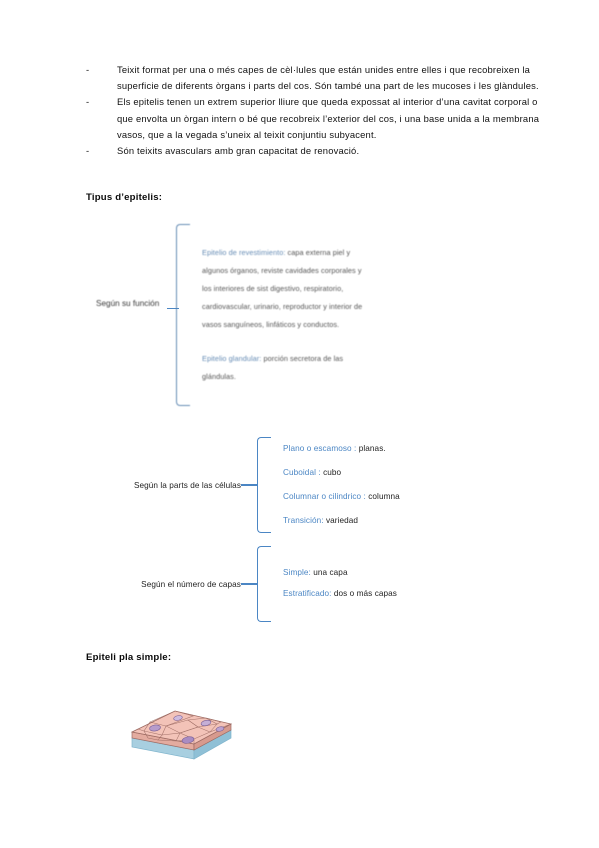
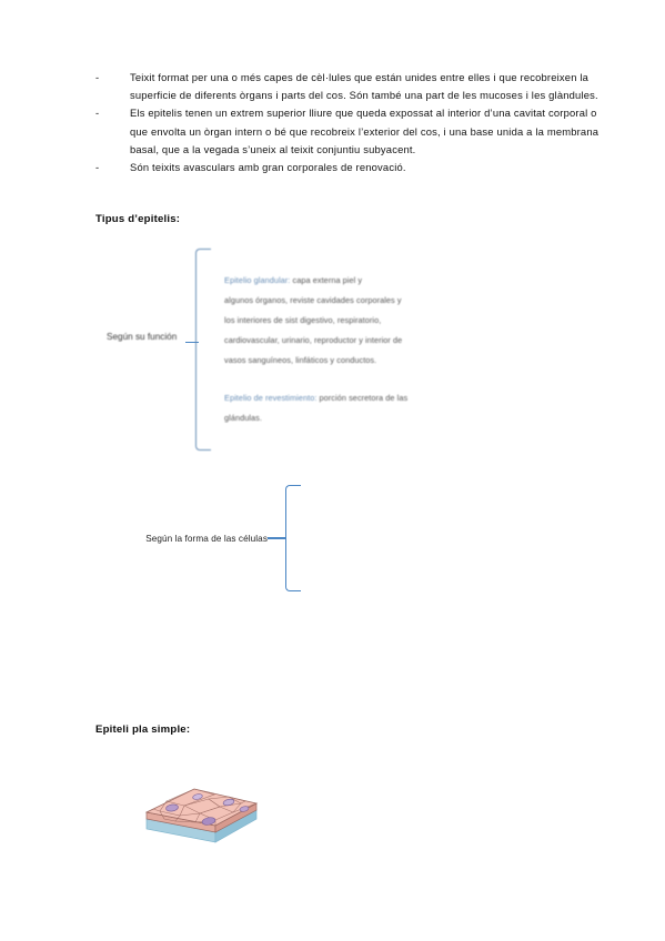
  -
  Teixit format per una o més capes de cèl·lules que están unides entre elles i que recobreixen la superficie de diferents òrgans i parts del cos. Són també una part de les mucoses i les glàndules.
  -
- Els epitelis tenen un extrem superior lliure que queda expossat al interior d’una cavitat corporal o que envolta un òrgan intern o bé que recobreix l’exterior del cos, i una base unida a la membrana vasos, que a la vegada s’uneix al teixit conjuntiu subyacent.
+ Els epitelis tenen un extrem superior lliure que queda expossat al interior d’una cavitat corporal o que envolta un òrgan intern o bé que recobreix l’exterior del cos, i una base unida a la membrana basal, que a la vegada s’uneix al teixit conjuntiu subyacent.
  -
- Són teixits avasculars amb gran capacitat de renovació.
+ Són teixits avasculars amb gran corporales de renovació.
  Tipus d’epitelis:
  Según su función
- Epitelio de revestimiento: capa externa piel y
+ Epitelio glandular: capa externa piel y
  algunos órganos, reviste cavidades corporales y
  los interiores de sist digestivo, respiratorio,
  cardiovascular, urinario, reproductor y interior de
  vasos sanguíneos, linfáticos y conductos.
- Epitelio glandular: porción secretora de las
+ Epitelio de revestimiento: porción secretora de las
  glándulas.
- Según la parts de las células
+ Según la forma de las células
- Plano o escamoso : planas.
- Cuboidal : cubo
- Columnar o cilindrico : columna
- Transición: variedad
- Según el número de capas
- Simple: una capa
- Estratificado: dos o más capas
  Epiteli pla simple:
